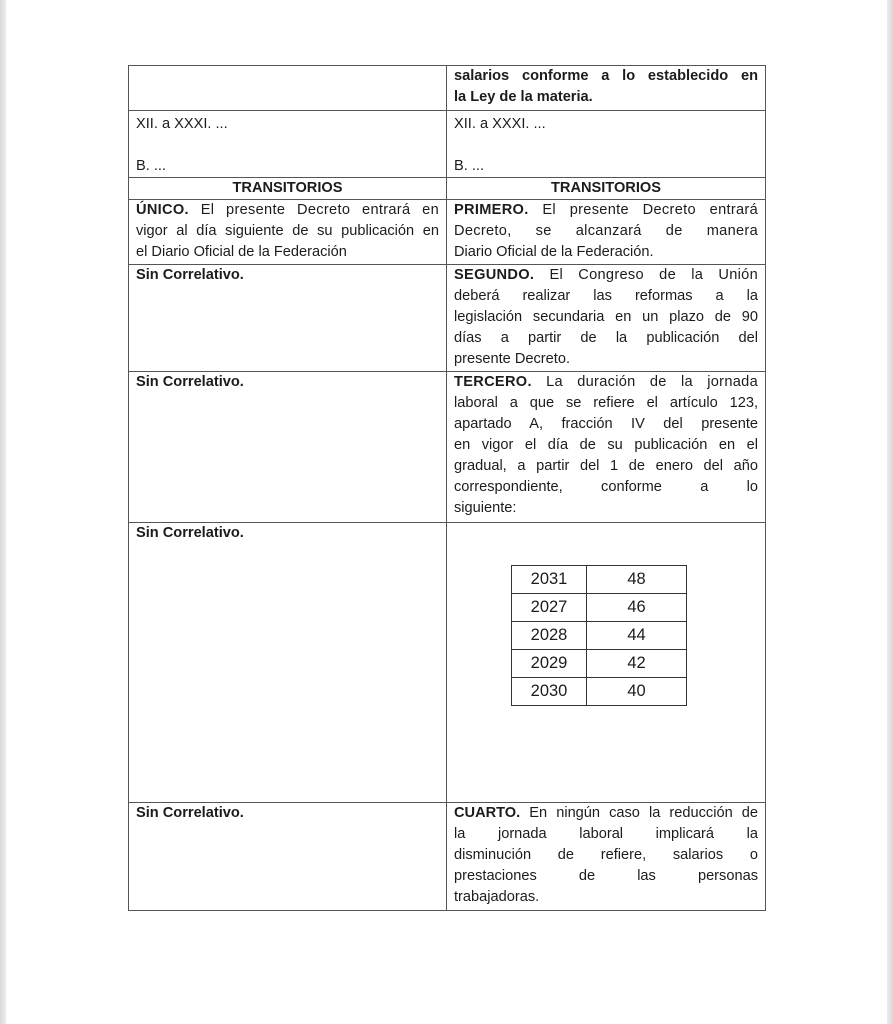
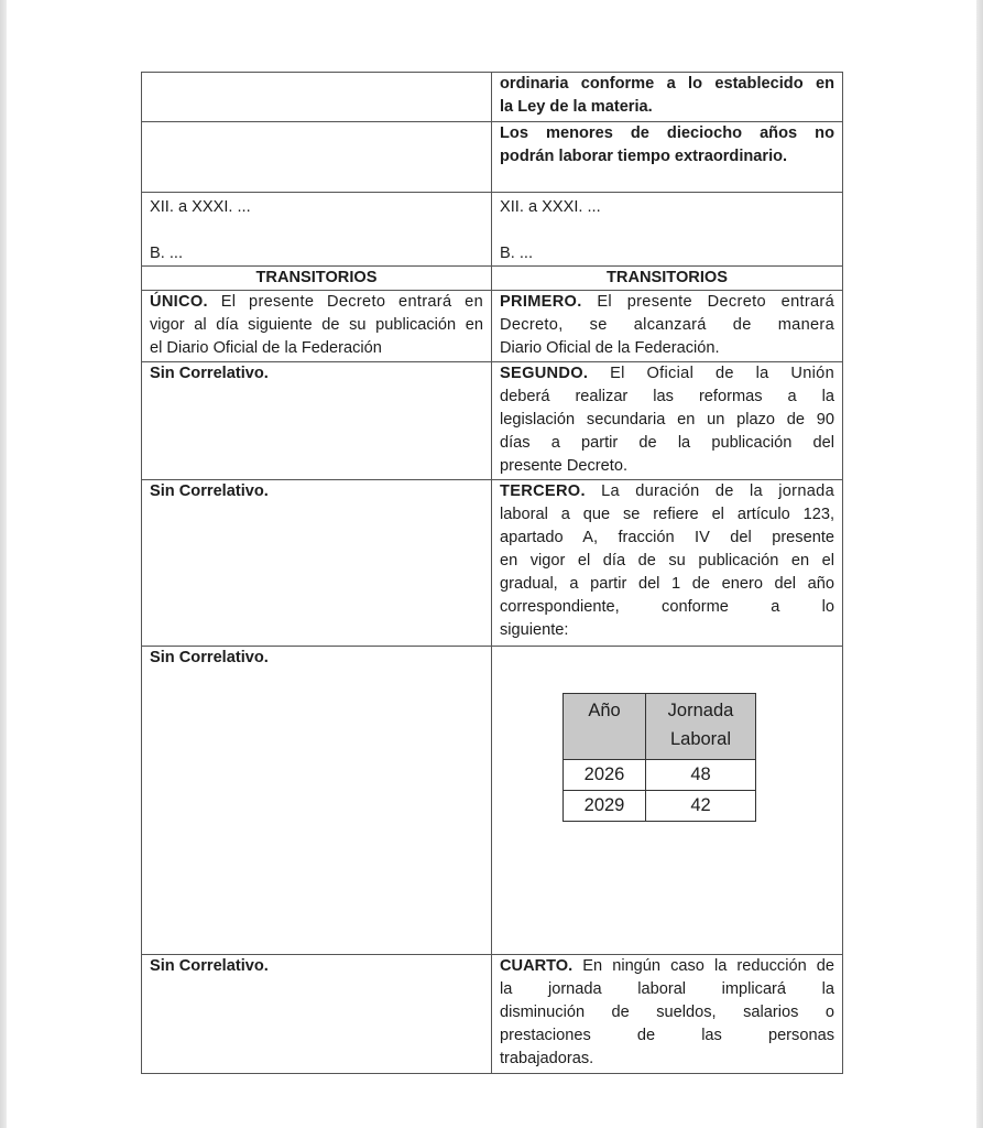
- 	salarios conforme a lo establecido en la Ley de la materia.
+ 	ordinaria conforme a lo establecido en la Ley de la materia.
+ 	Los menores de dieciocho años no podrán laborar tiempo extraordinario.
  XII. a XXXI. ... B. ...	XII. a XXXI. ... B. ...
  TRANSITORIOS	TRANSITORIOS
  ÚNICO. El presente Decreto entrará en vigor al día siguiente de su publicación en el Diario Oficial de la Federación	PRIMERO. El presente Decreto entrará Decreto, se alcanzará de manera Diario Oficial de la Federación.
- Sin Correlativo.	SEGUNDO. El Congreso de la Unión deberá realizar las reformas a la legislación secundaria en un plazo de 90 días a partir de la publicación del presente Decreto.
+ Sin Correlativo.	SEGUNDO. El Oficial de la Unión deberá realizar las reformas a la legislación secundaria en un plazo de 90 días a partir de la publicación del presente Decreto.
  Sin Correlativo.	TERCERO. La duración de la jornada laboral a que se refiere el artículo 123, apartado A, fracción IV del presente en vigor el día de su publicación en el gradual, a partir del 1 de enero del año correspondiente, conforme a lo siguiente:
  Sin Correlativo.
+ Año	Jornada Laboral
- 2031	48
+ 2026	48
- 2027	46
- 2028	44
  2029	42
- 2030	40
- Sin Correlativo.	CUARTO. En ningún caso la reducción de la jornada laboral implicará la disminución de refiere, salarios o prestaciones de las personas trabajadoras.
+ Sin Correlativo.	CUARTO. En ningún caso la reducción de la jornada laboral implicará la disminución de sueldos, salarios o prestaciones de las personas trabajadoras.
